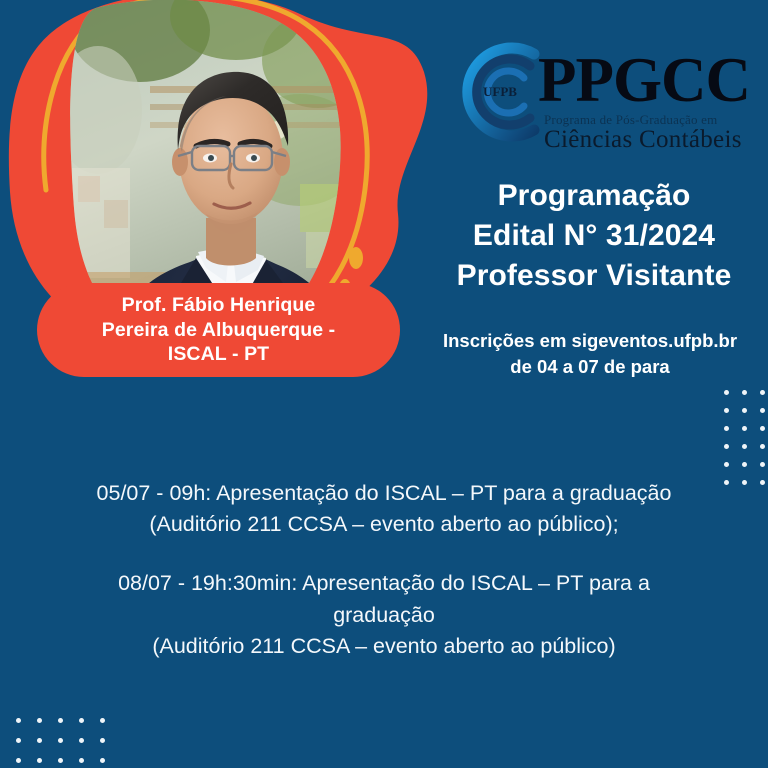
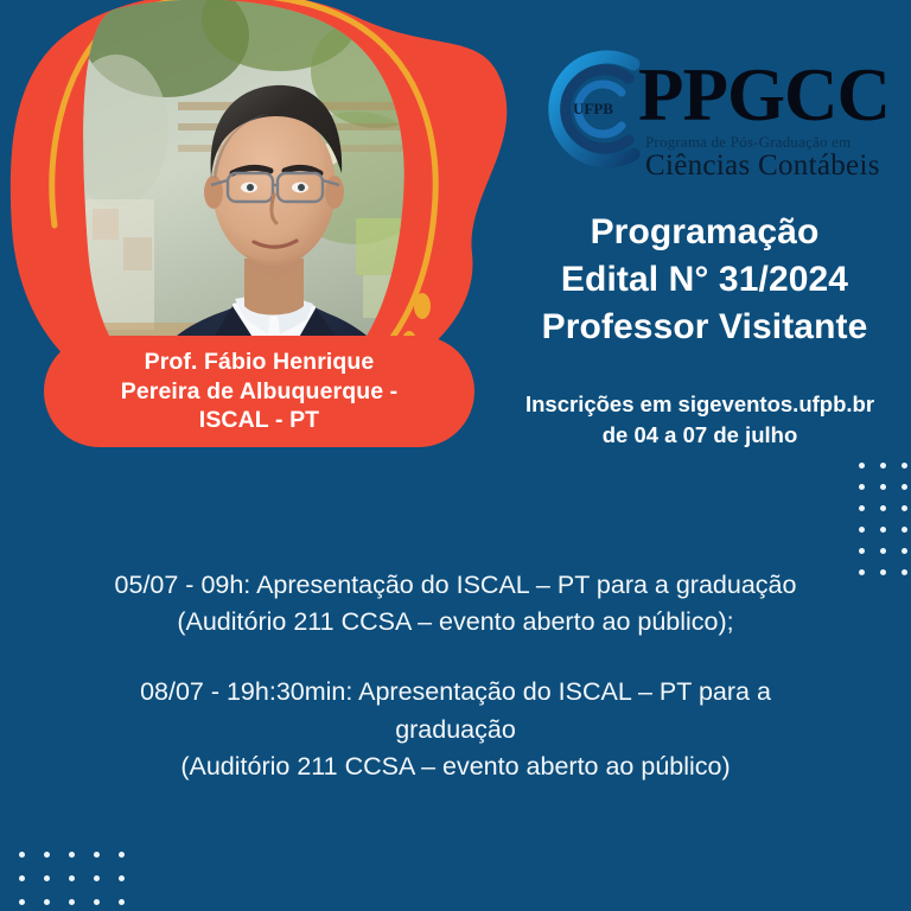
  Prof. Fábio Henrique
  Pereira de Albuquerque -
  ISCAL - PT
  UFPB
  PPGCC
  Programa de Pós-Graduação em
  Ciências Contábeis
  Programação
  Edital N° 31/2024
  Professor Visitante
  Inscrições em sigeventos.ufpb.br
- de 04 a 07 de para
+ de 04 a 07 de julho
  05/07 - 09h: Apresentação do ISCAL – PT para a graduação
  (Auditório 211 CCSA – evento aberto ao público);
  08/07 - 19h:30min: Apresentação do ISCAL – PT para a
  graduação
  (Auditório 211 CCSA – evento aberto ao público)
